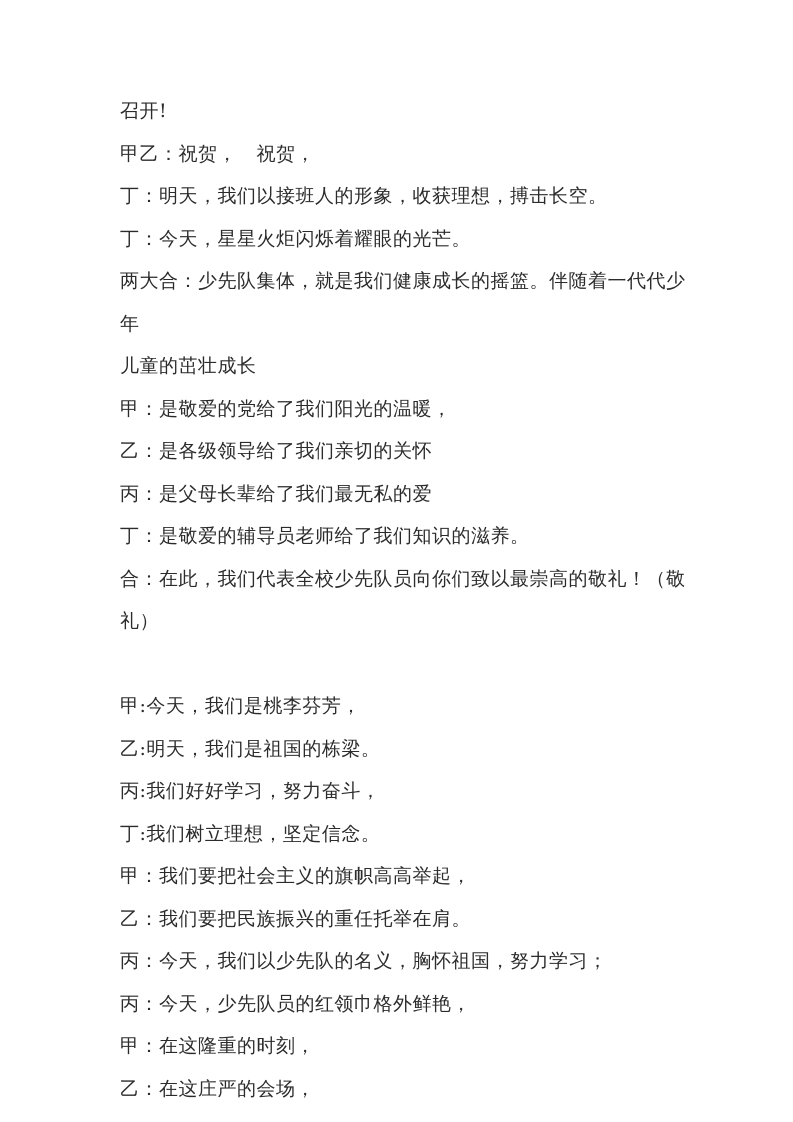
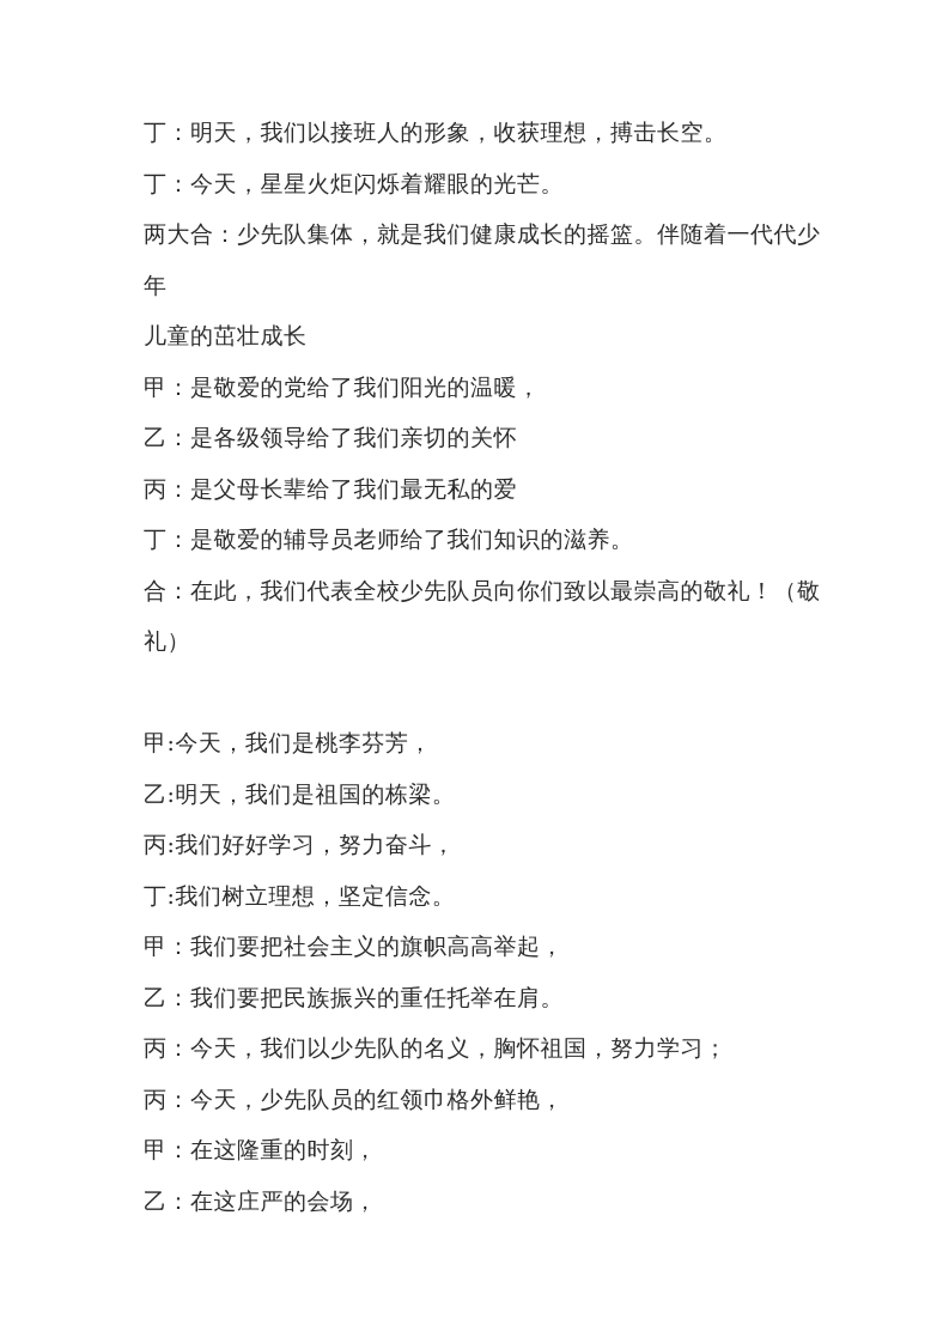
- 召开!
- 甲乙：祝贺， 祝贺，
  丁：明天，我们以接班人的形象，收获理想，搏击长空。
  丁：今天，星星火炬闪烁着耀眼的光芒。
  两大合：少先队集体，就是我们健康成长的摇篮。伴随着一代代少年
  儿童的茁壮成长
  甲：是敬爱的党给了我们阳光的温暖，
  乙：是各级领导给了我们亲切的关怀
  丙：是父母长辈给了我们最无私的爱
  丁：是敬爱的辅导员老师给了我们知识的滋养。
  合：在此，我们代表全校少先队员向你们致以最崇高的敬礼！（敬礼）
  甲:今天，我们是桃李芬芳，
  乙:明天，我们是祖国的栋梁。
  丙:我们好好学习，努力奋斗，
  丁:我们树立理想，坚定信念。
  甲：我们要把社会主义的旗帜高高举起，
  乙：我们要把民族振兴的重任托举在肩。
  丙：今天，我们以少先队的名义，胸怀祖国，努力学习；
  丙：今天，少先队员的红领巾格外鲜艳，
  甲：在这隆重的时刻，
  乙：在这庄严的会场，
